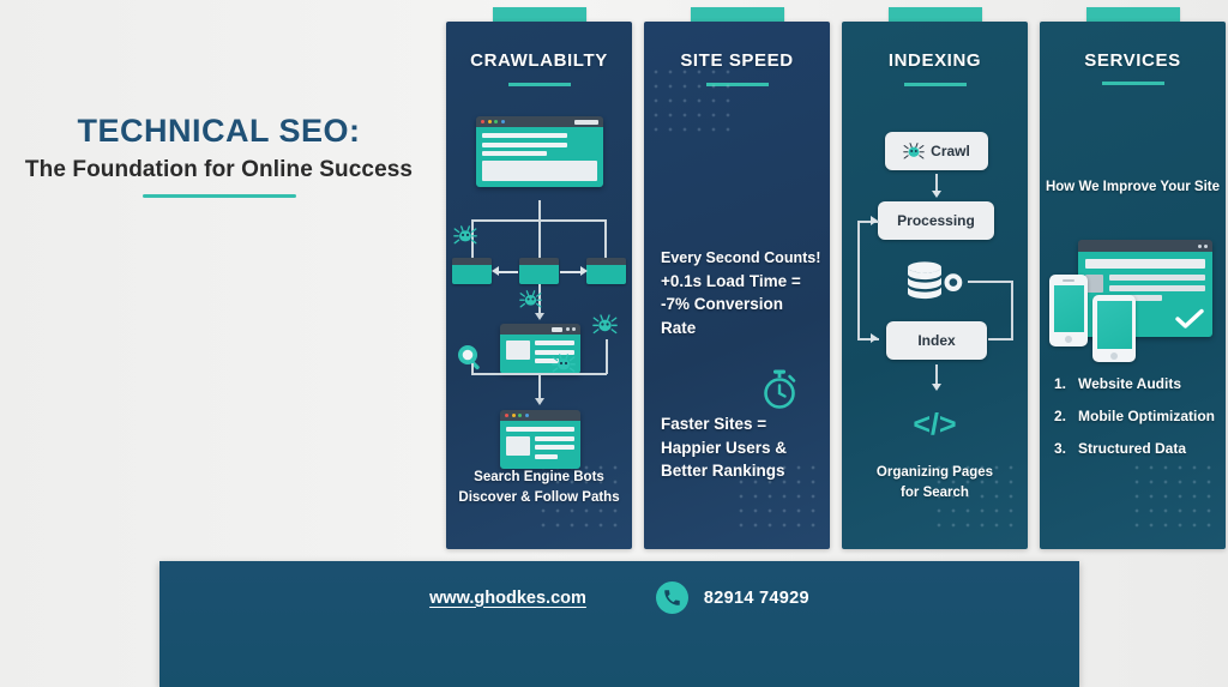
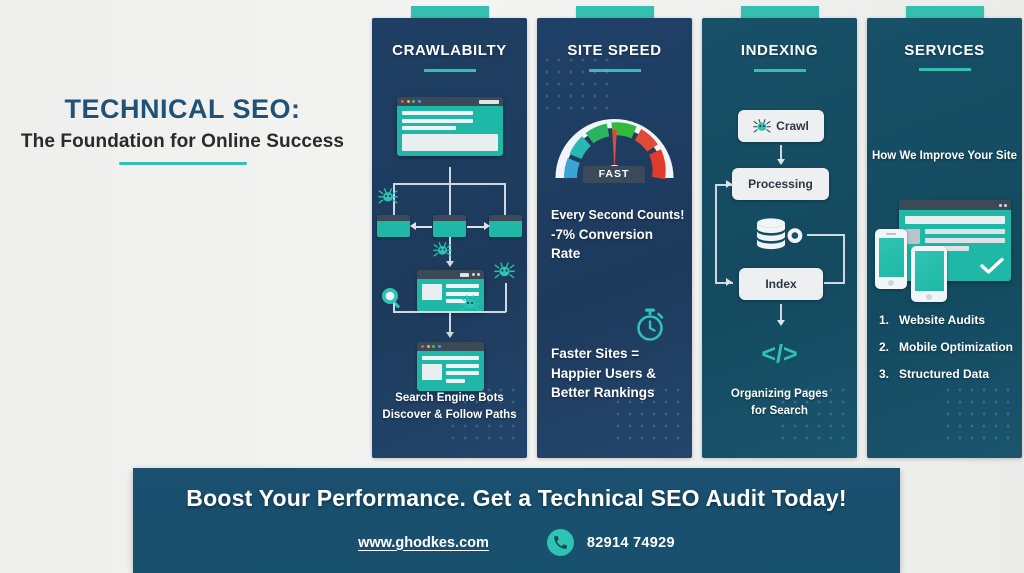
  TECHNICAL SEO:
  The Foundation for Online Success
  CRAWLABILTY
  Search Engine Bots
  Discover & Follow Paths
  SITE SPEED
+ FAST
  Every Second Counts!
- +0.1s Load Time =
  -7% Conversion Rate
  Faster Sites =
  Happier Users &
  Better Rankings
  INDEXING
  Crawl
  Processing
  Index
  </>
  Organizing Pages
  for Search
  SERVICES
  How We Improve Your Site
  1.
  Website Audits
  2.
  Mobile Optimization
  3.
  Structured Data
+ Boost Your Performance. Get a Technical SEO Audit Today!
  www.ghodkes.com
  82914 74929
